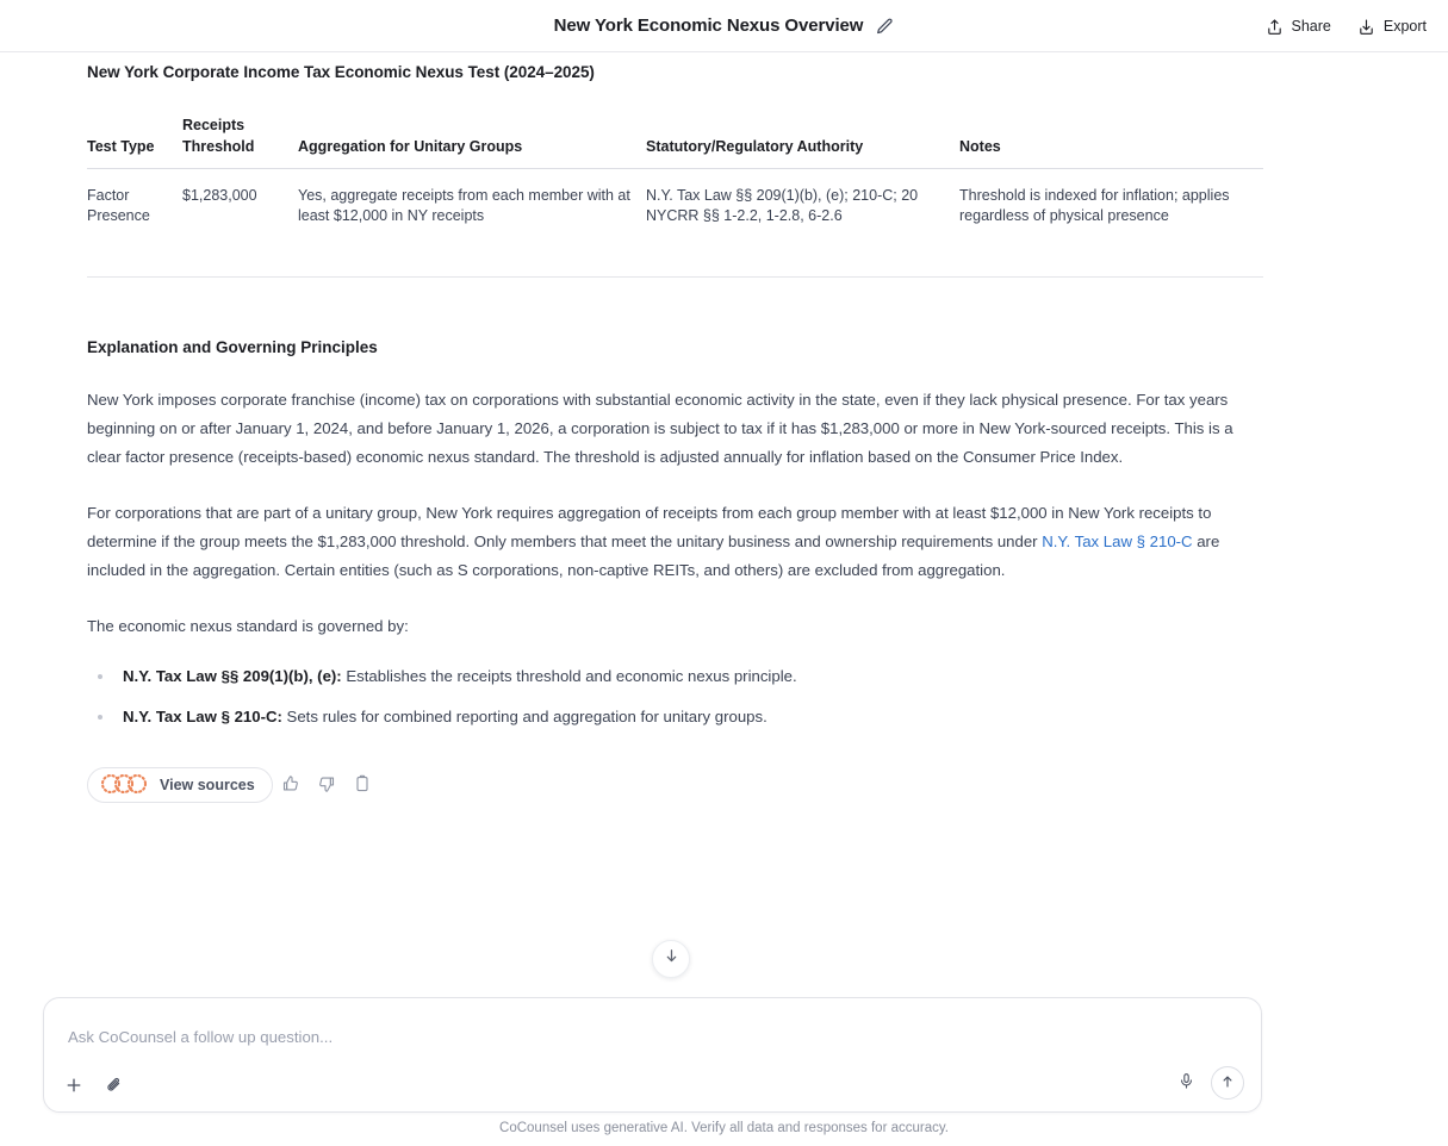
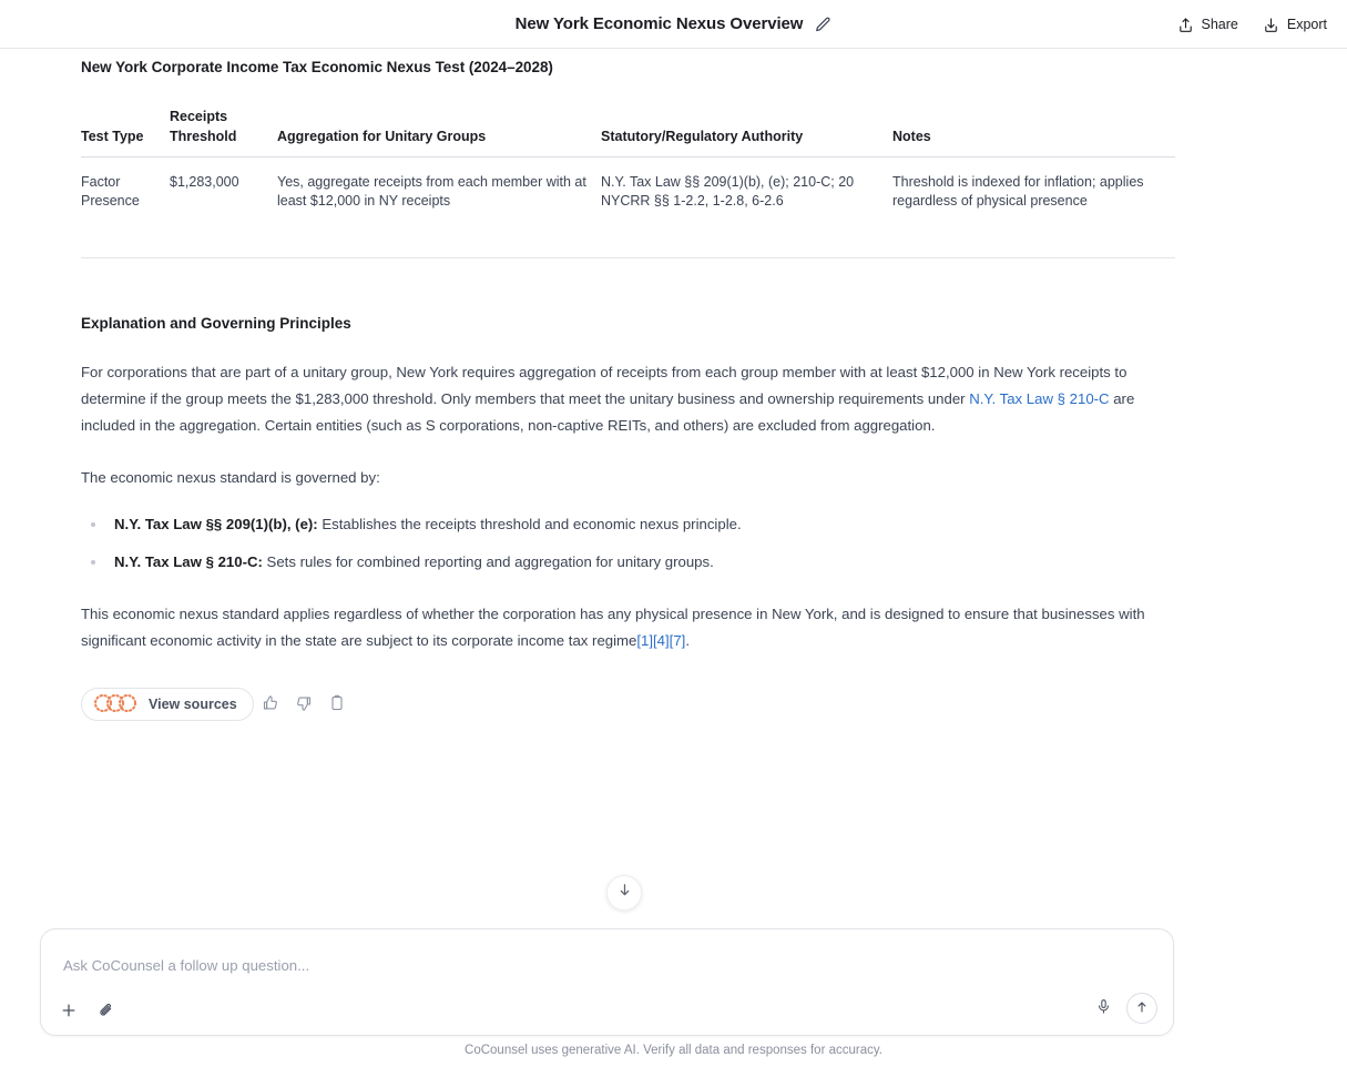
  New York Economic Nexus Overview
  Share
  Export
- New York Corporate Income Tax Economic Nexus Test (2024–2025)
+ New York Corporate Income Tax Economic Nexus Test (2024–2028)
  Test Type	Receipts Threshold	Aggregation for Unitary Groups	Statutory/Regulatory Authority	Notes
  Factor Presence	$1,283,000	Yes, aggregate receipts from each member with at least $12,000 in NY receipts	N.Y. Tax Law §§ 209(1)(b), (e); 210-C; 20 NYCRR §§ 1-2.2, 1-2.8, 6-2.6	Threshold is indexed for inflation; applies regardless of physical presence
  Explanation and Governing Principles
- New York imposes corporate franchise (income) tax on corporations with substantial economic activity in the state, even if they lack physical presence. For tax years beginning on or after January 1, 2024, and before January 1, 2026, a corporation is subject to tax if it has $1,283,000 or more in New York-sourced receipts. This is a clear factor presence (receipts-based) economic nexus standard. The threshold is adjusted annually for inflation based on the Consumer Price Index.
  For corporations that are part of a unitary group, New York requires aggregation of receipts from each group member with at least $12,000 in New York receipts to determine if the group meets the $1,283,000 threshold. Only members that meet the unitary business and ownership requirements under N.Y. Tax Law § 210-C are included in the aggregation. Certain entities (such as S corporations, non-captive REITs, and others) are excluded from aggregation.
  The economic nexus standard is governed by:
  N.Y. Tax Law §§ 209(1)(b), (e): Establishes the receipts threshold and economic nexus principle.
  N.Y. Tax Law § 210-C: Sets rules for combined reporting and aggregation for unitary groups.
+ This economic nexus standard applies regardless of whether the corporation has any physical presence in New York, and is designed to ensure that businesses with significant economic activity in the state are subject to its corporate income tax regime[1][4][7].
  View sources
  Ask CoCounsel a follow up question...
  CoCounsel uses generative AI. Verify all data and responses for accuracy.
